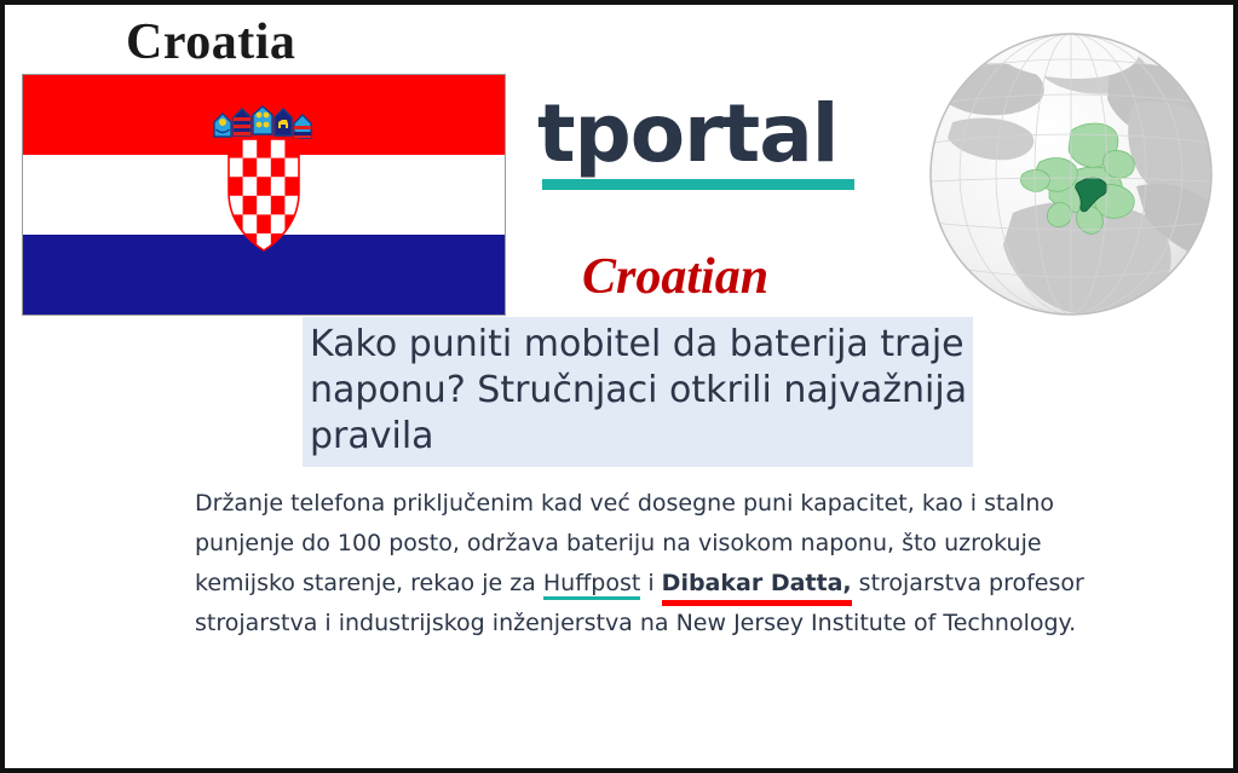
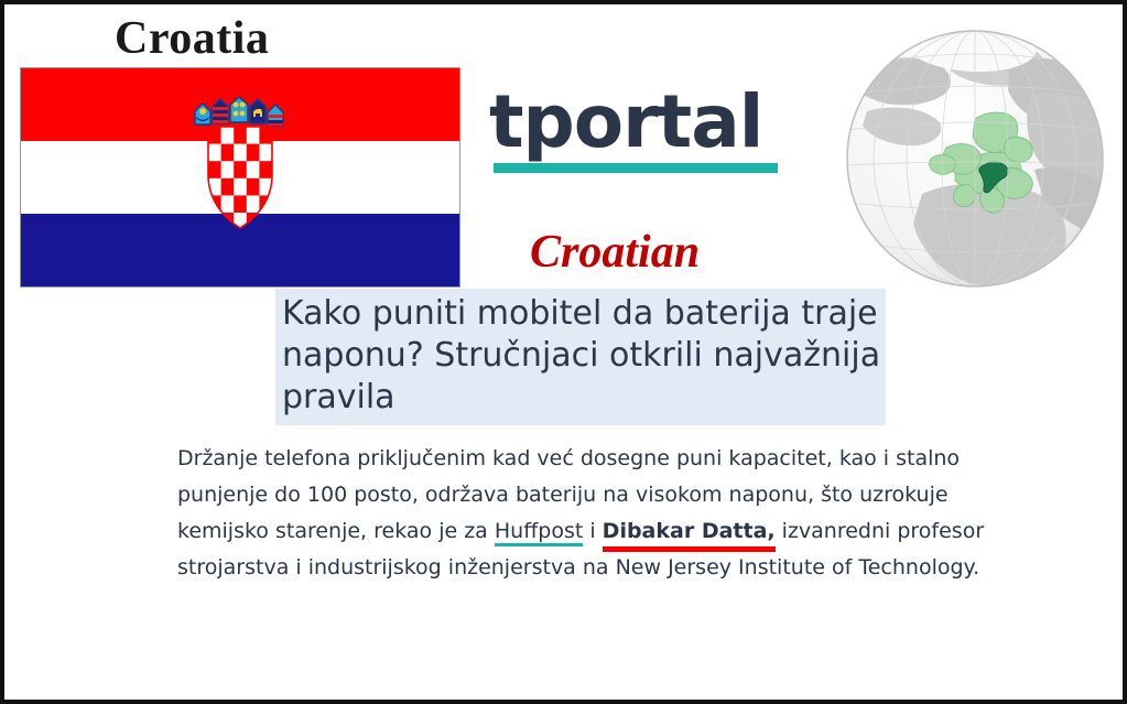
  Croatia
  tportal
  Croatian
  Kako puniti mobitel da baterija traje naponu? Stručnjaci otkrili najvažnija pravila
- Držanje telefona priključenim kad već dosegne puni kapacitet, kao i stalno punjenje do 100 posto, održava bateriju na visokom naponu, što uzrokuje kemijsko starenje, rekao je za Huffpost i Dibakar Datta, strojarstva profesor strojarstva i industrijskog inženjerstva na New Jersey Institute of Technology.
+ Držanje telefona priključenim kad već dosegne puni kapacitet, kao i stalno punjenje do 100 posto, održava bateriju na visokom naponu, što uzrokuje kemijsko starenje, rekao je za Huffpost i Dibakar Datta, izvanredni profesor strojarstva i industrijskog inženjerstva na New Jersey Institute of Technology.
